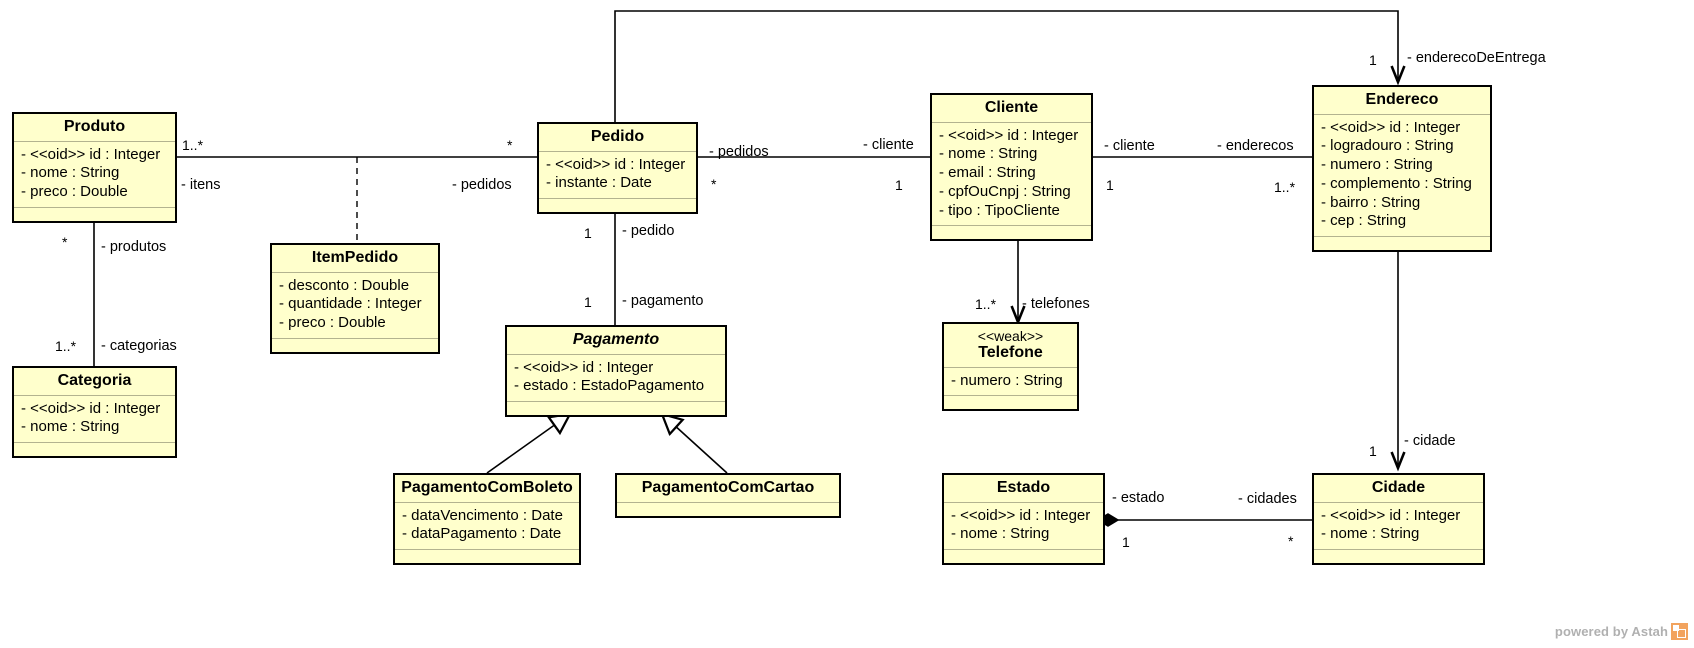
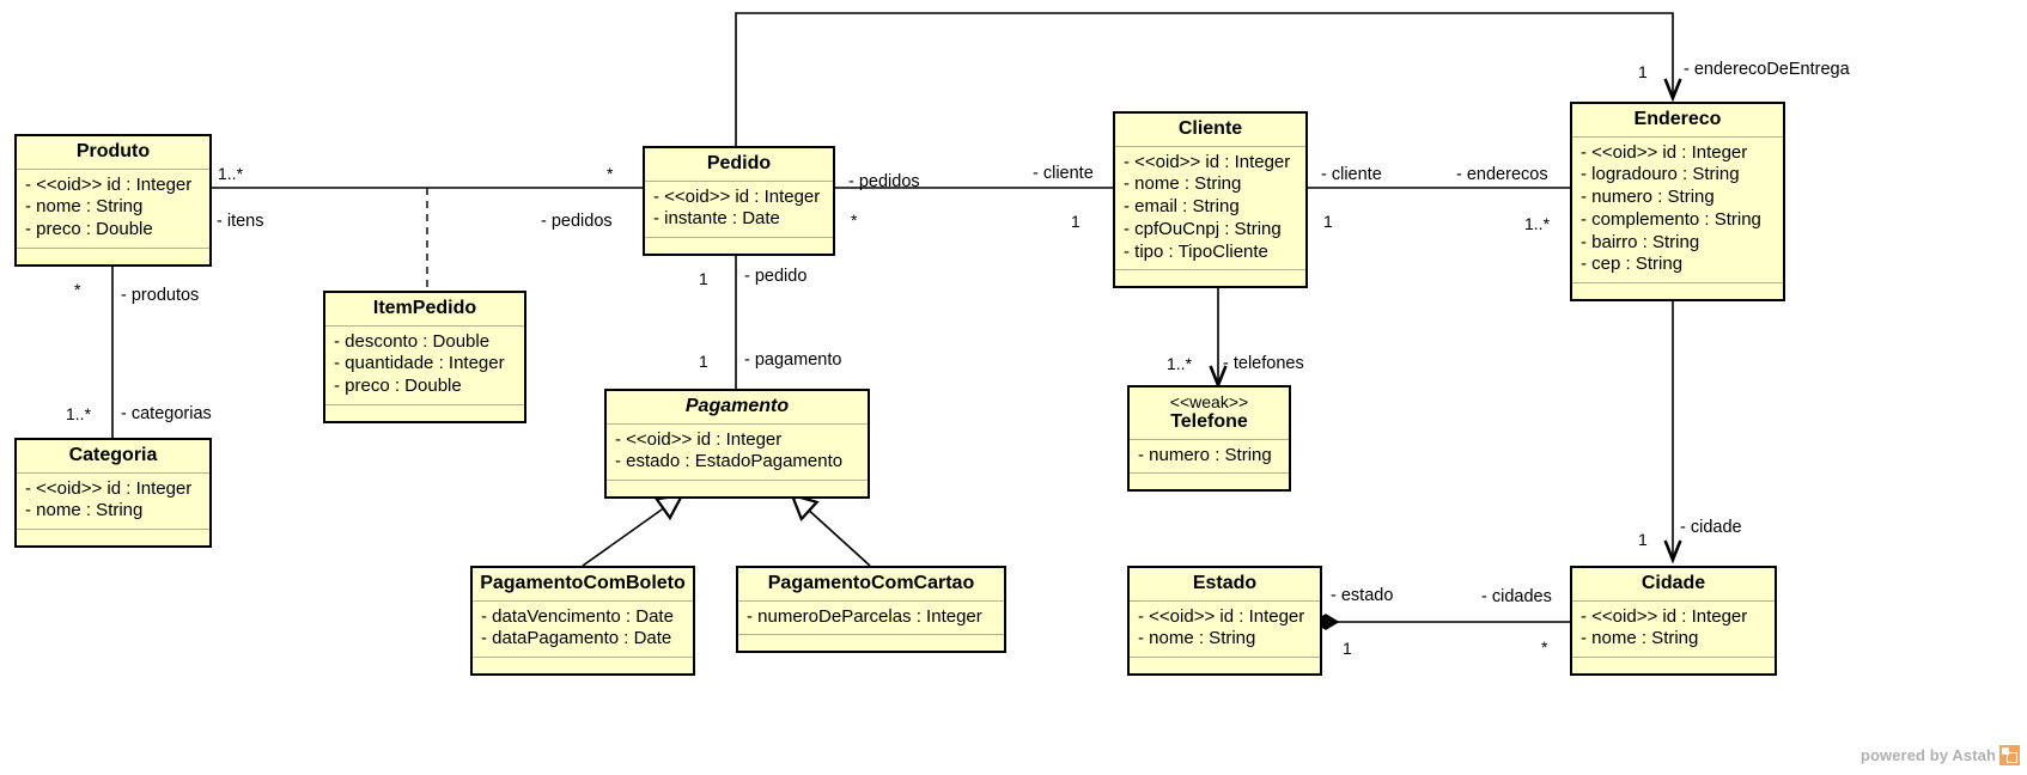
  Produto
  - <<oid>> id : Integer
  - nome : String
  - preco : Double
  Categoria
  - <<oid>> id : Integer
  - nome : String
  ItemPedido
  - desconto : Double
  - quantidade : Integer
  - preco : Double
  Pedido
  - <<oid>> id : Integer
  - instante : Date
  Pagamento
  - <<oid>> id : Integer
  - estado : EstadoPagamento
  PagamentoComBoleto
  - dataVencimento : Date
  - dataPagamento : Date
  PagamentoComCartao
+ - numeroDeParcelas : Integer
  Cliente
  - <<oid>> id : Integer
  - nome : String
  - email : String
  - cpfOuCnpj : String
  - tipo : TipoCliente
  <<weak>>
  Telefone
  - numero : String
  Estado
  - <<oid>> id : Integer
  - nome : String
  Endereco
  - <<oid>> id : Integer
  - logradouro : String
  - numero : String
  - complemento : String
  - bairro : String
  - cep : String
  Cidade
  - <<oid>> id : Integer
  - nome : String
  1..*
  - itens
  *
  - pedidos
  *
  - produtos
  1..*
  - categorias
  - pedidos
  *
  - cliente
  1
  1
  - pedido
  1
  - pagamento
  - cliente
  1
  - enderecos
  1..*
  1..*
  - telefones
  1
  - enderecoDeEntrega
  1
  - cidade
  - estado
  1
  - cidades
  *
  powered by Astah
